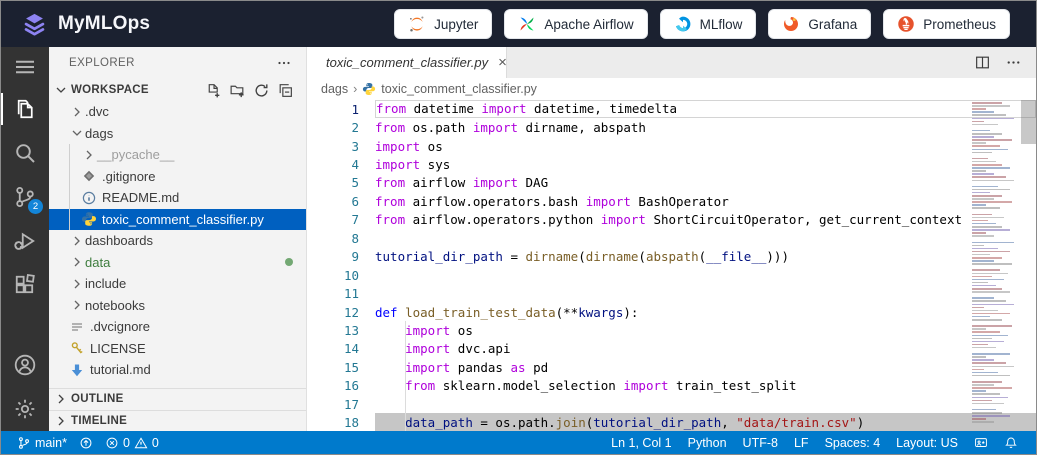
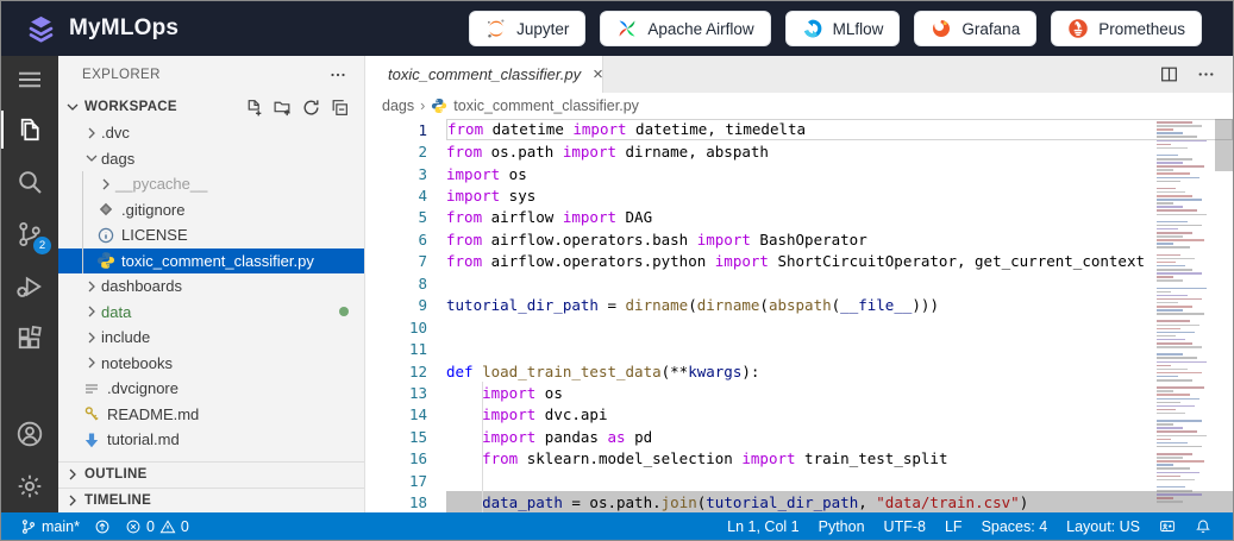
  MyMLOps
  Jupyter
  Apache Airflow
  MLflow
  Grafana
  Prometheus
  2
  EXPLORER
  WORKSPACE
  .dvc
  dags
  __pycache__
  .gitignore
- README.md
+ LICENSE
  toxic_comment_classifier.py
  dashboards
  data
  include
  notebooks
  .dvcignore
- LICENSE
+ README.md
  tutorial.md
  OUTLINE
  TIMELINE
  toxic_comment_classifier.py
  ×
  dags
  ›
  toxic_comment_classifier.py
  1
  from
  datetime
  import
  datetime, timedelta
  2
  from
  os.path
  import
  dirname, abspath
  3
  import
  os
  4
  import
  sys
  5
  from
  airflow
  import
  DAG
  6
  from
  airflow.operators.bash
  import
  BashOperator
  7
  from
  airflow.operators.python
  import
  ShortCircuitOperator, get_current_context
  8
  9
  tutorial_dir_path
  =
  dirname
  (
  dirname
  (
  abspath
  (
  __file__
  )))
  10
  11
  12
  def
  load_train_test_data
  (**
  kwargs
  ):
  13
  import
  os
  14
  import
  dvc.api
  15
  import
  pandas
  as
  pd
  16
  from
  sklearn.model_selection
  import
  train_test_split
  17
  18
  data_path
  = os.path.
  join
  (
  tutorial_dir_path
  ,
  "data/train.csv"
  )
  main*
  0
  0
  Ln 1, Col 1
  Python
  UTF-8
  LF
  Spaces: 4
  Layout: US
